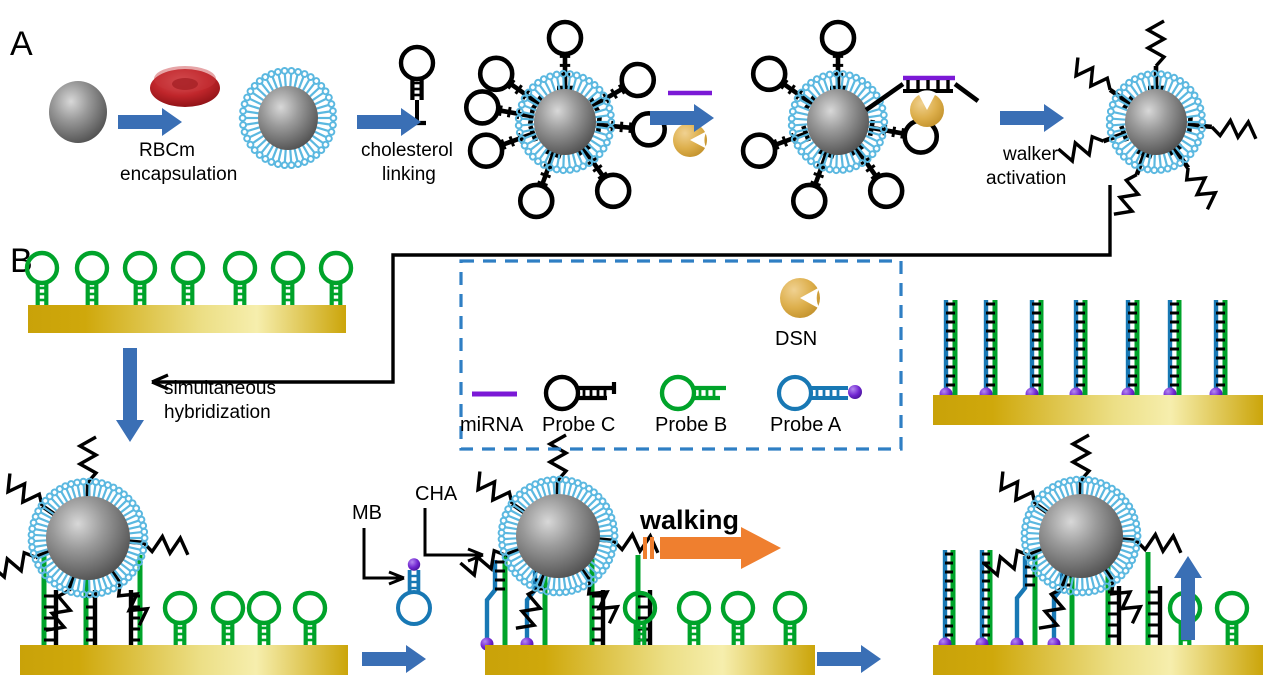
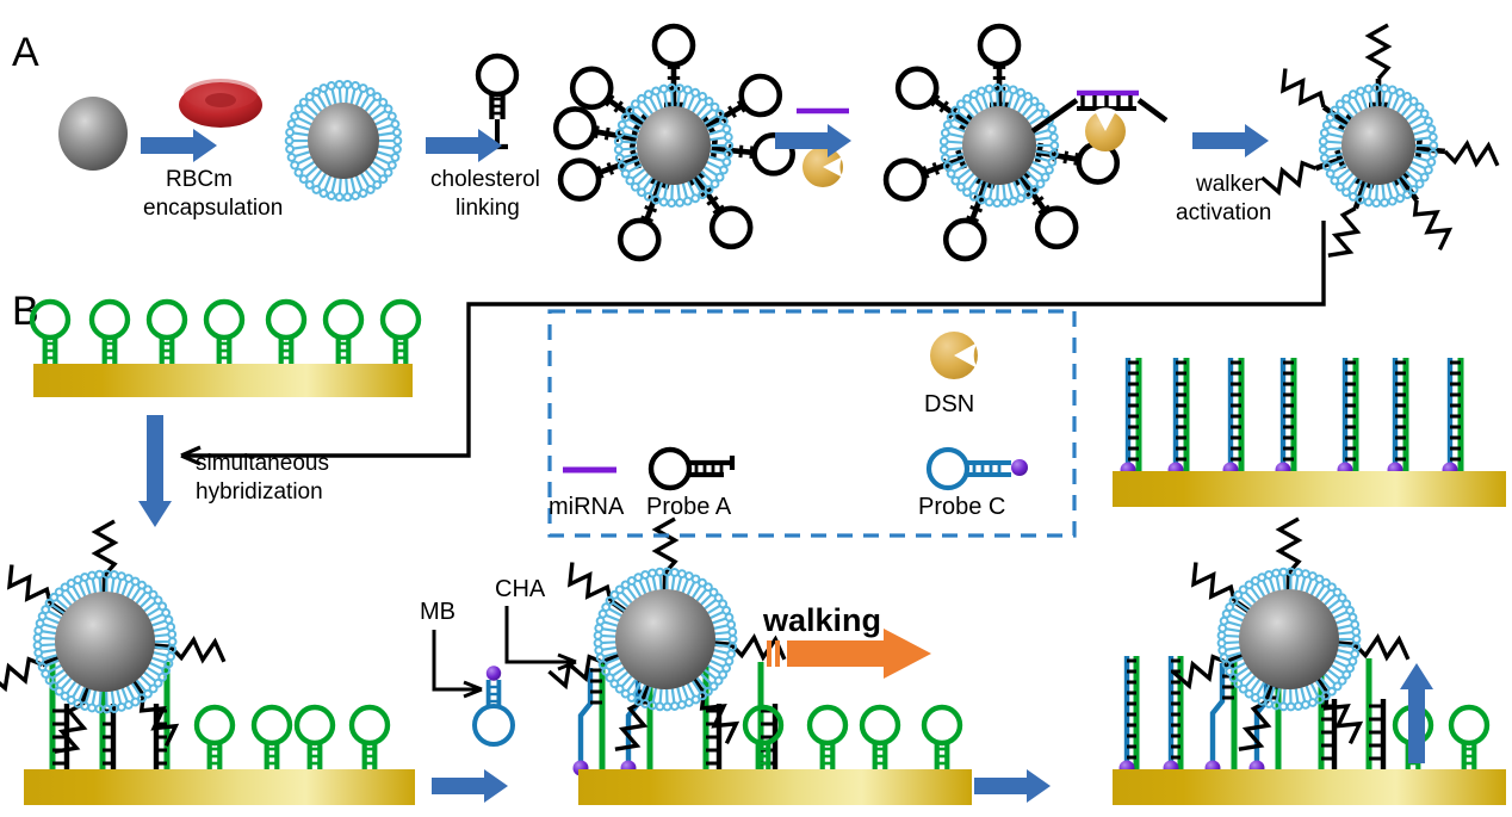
  A
  RBCm
  encapsulation
  cholesterol
  linking
  walker
  activation
  B
  simultaneous
  hybridization
  MB
  CHA
  walking
  DSN
  miRNA
- Probe C
+ Probe A
- Probe B
- Probe A
+ Probe C
